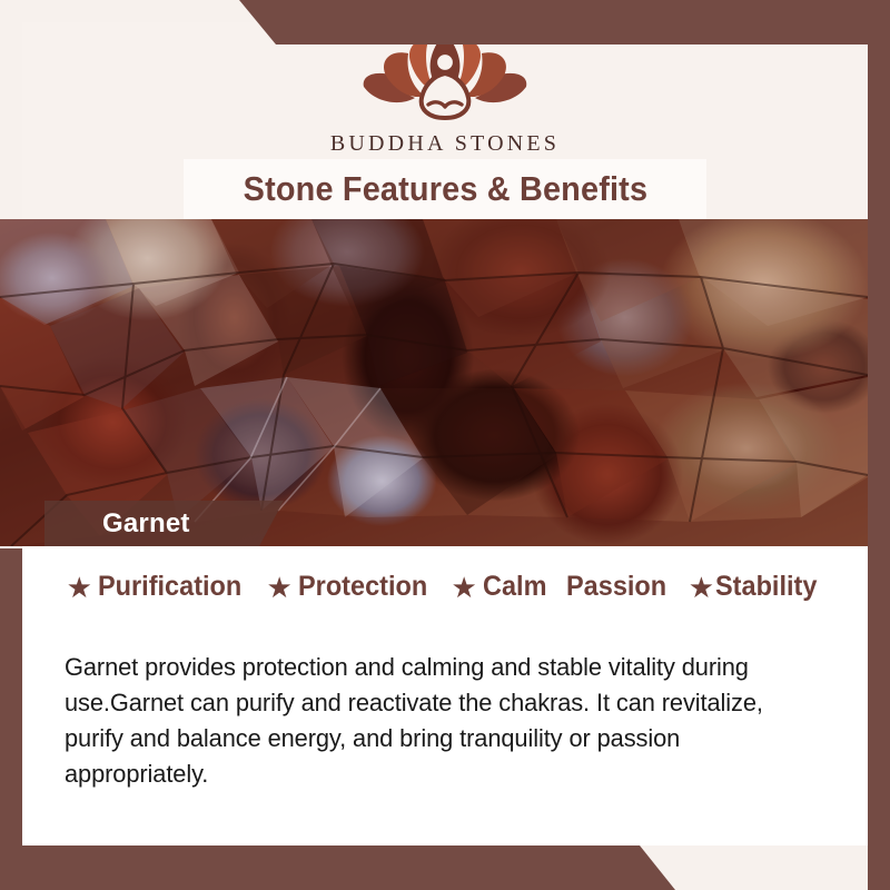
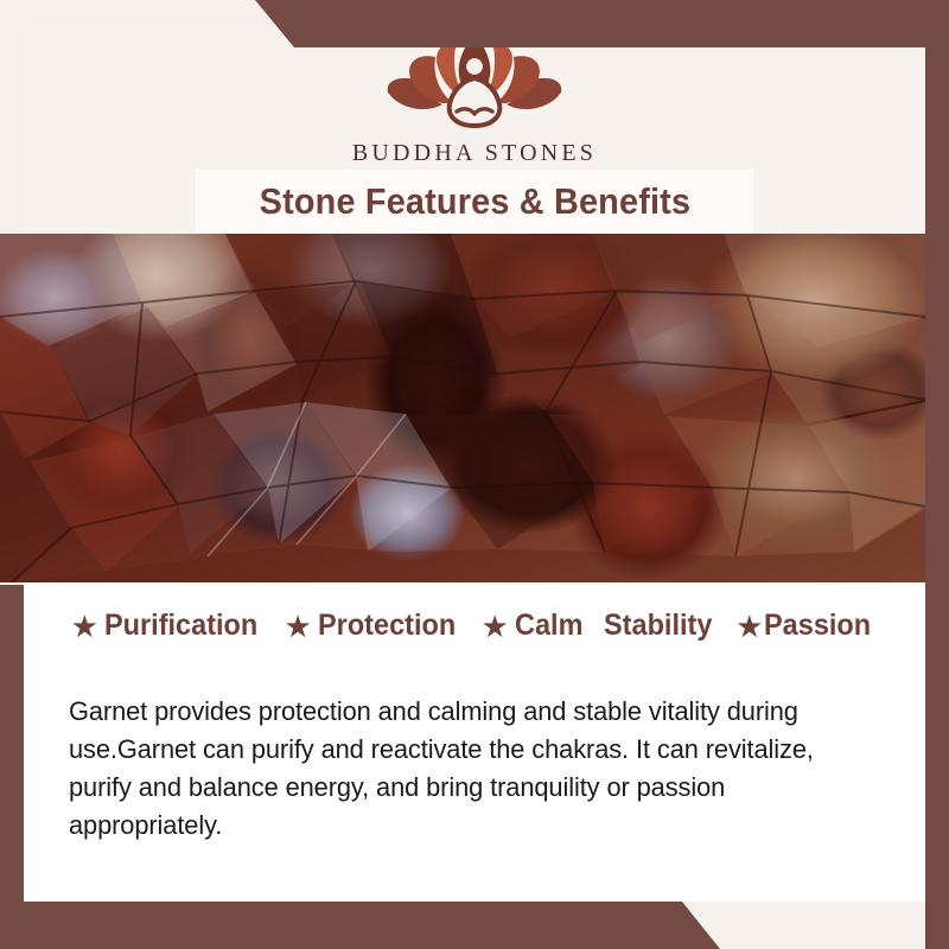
  BUDDHA STONES
  Stone Features & Benefits
- Garnet
  ★
  Purification
  ★
  Protection
  ★
  Calm
- Passion
+ Stability
  ★
- Stability
+ Passion
  Garnet provides protection and calming and stable vitality during use.Garnet can purify and reactivate the chakras. It can revitalize, purify and balance energy, and bring tranquility or passion appropriately.
